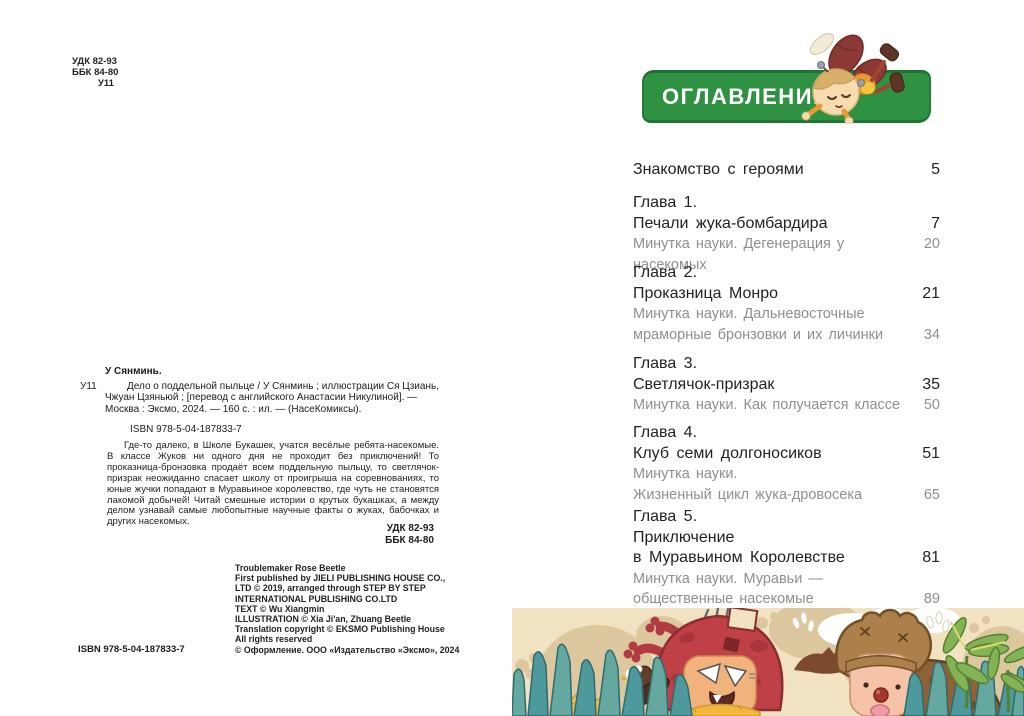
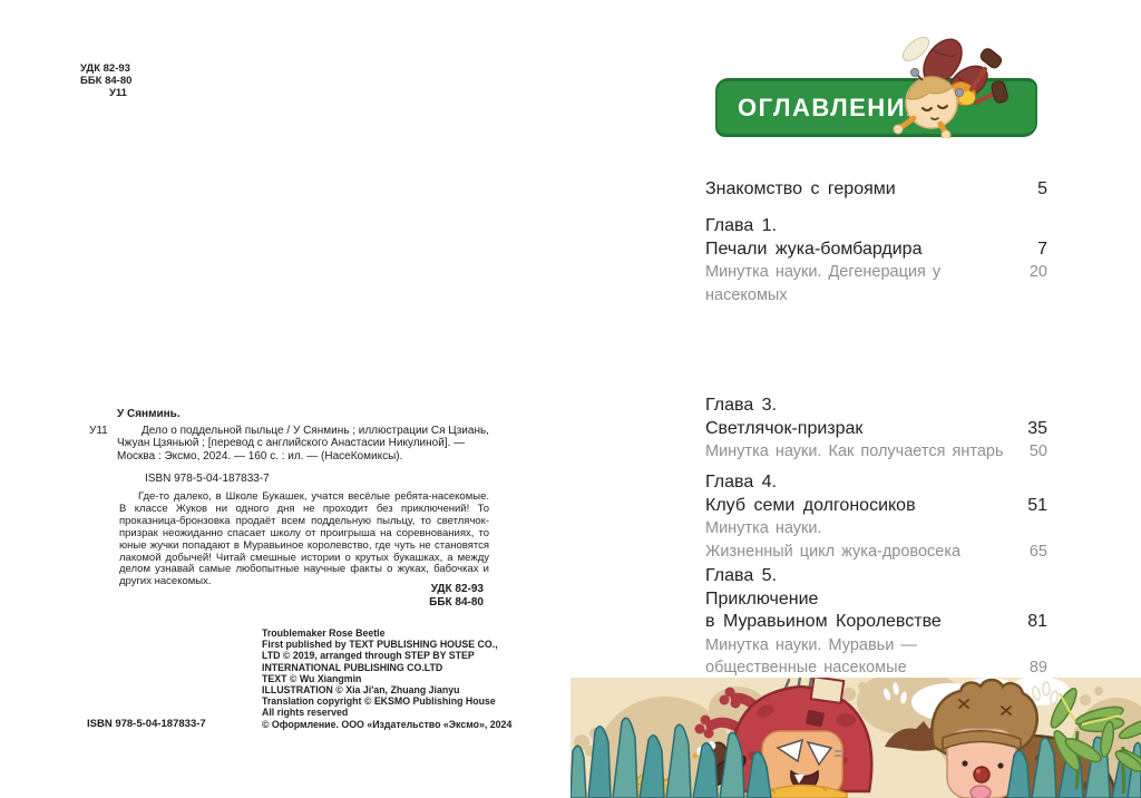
  УДК 82-93
  ББК 84-80
  У11
  У Сянминь.
  У11
  Дело о поддельной пыльце / У Сянминь ; иллюстрации Ся Цзиань,
  Чжуан Цзяньюй ; [перевод с английского Анастасии Никулиной]. —
  Москва : Эксмо, 2024. — 160 с. : ил. — (НасеКомиксы).
  ISBN 978-5-04-187833-7
  Где-то далеко, в Школе Букашек, учатся весёлые ребята-насекомые. В классе Жуков ни одного дня не проходит без приключений! То проказница-бронзовка продаёт всем поддельную пыльцу, то светлячок-призрак неожиданно спасает школу от проигрыша на соревнованиях, то юные жучки попадают в Муравьиное королевство, где чуть не становятся лакомой добычей! Читай смешные истории о крутых букашках, а между делом узнавай самые любопытные научные факты о жуках, бабочках и других насекомых.
  УДК 82-93
  ББК 84-80
  Troublemaker Rose Beetle
- First published by JIELI PUBLISHING HOUSE CO.,
+ First published by TEXT PUBLISHING HOUSE CO.,
  LTD © 2019, arranged through STEP BY STEP
  INTERNATIONAL PUBLISHING CO.LTD
  TEXT © Wu Xiangmin
- ILLUSTRATION © Xia Ji'an, Zhuang Beetle
+ ILLUSTRATION © Xia Ji'an, Zhuang Jianyu
  Translation copyright © EKSMO Publishing House
  All rights reserved
  © Оформление. ООО «Издательство «Эксмо», 2024
  ISBN 978-5-04-187833-7
  ОГЛАВЛЕНИ
  Знакомство с героями
  5
  Глава 1.
  Печали жука-бомбардира
  7
  Минутка науки. Дегенерация у насекомых
  20
- Глава 2.
- Проказница Монро
- 21
- Минутка науки. Дальневосточные
- мраморные бронзовки и их личинки
- 34
  Глава 3.
  Светлячок-призрак
  35
- Минутка науки. Как получается классе
+ Минутка науки. Как получается янтарь
  50
  Глава 4.
  Клуб семи долгоносиков
  51
  Минутка науки.
  Жизненный цикл жука-дровосека
  65
  Глава 5.
  Приключение
  в Муравьином Королевстве
  81
  Минутка науки. Муравьи —
  общественные насекомые
  89
